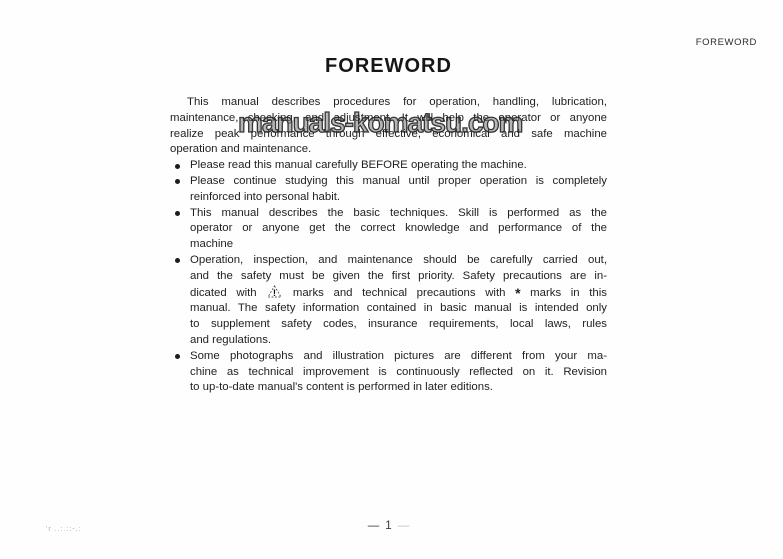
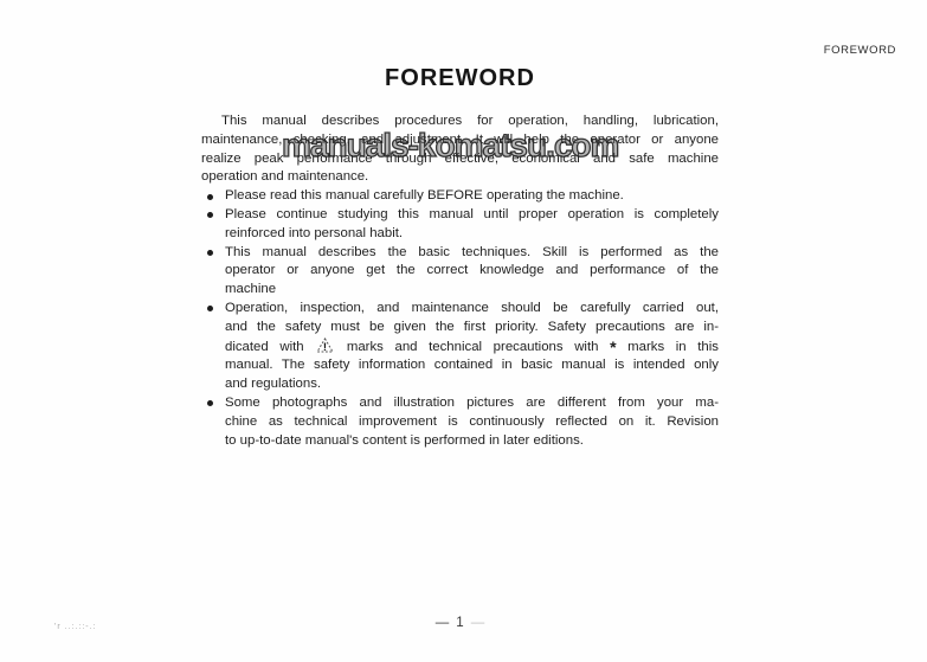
  FOREWORD
  FOREWORD
  This manual describes procedures for operation, handling, lubrication,
  maintenance, checking, and adjustment. It will help the operator or anyone
  realize peak performance through effective, economical and safe machine
  operation and maintenance.
  Please read this manual carefully BEFORE operating the machine.
  Please continue studying this manual until proper operation is completely
  reinforced into personal habit.
  This manual describes the basic techniques. Skill is performed as the
  operator or anyone get the correct knowledge and performance of the
  machine
  Operation, inspection, and maintenance should be carefully carried out,
  and the safety must be given the first priority. Safety precautions are in-
  dicated with
  !
  marks and technical precautions with * marks in this
  manual. The safety information contained in basic manual is intended only
- to supplement safety codes, insurance requirements, local laws, rules
  and regulations.
  Some photographs and illustration pictures are different from your ma-
  chine as technical improvement is continuously reflected on it. Revision
  to up-to-date manual's content is performed in later editions.
  manuals-komatsu.com
  — 1 —
